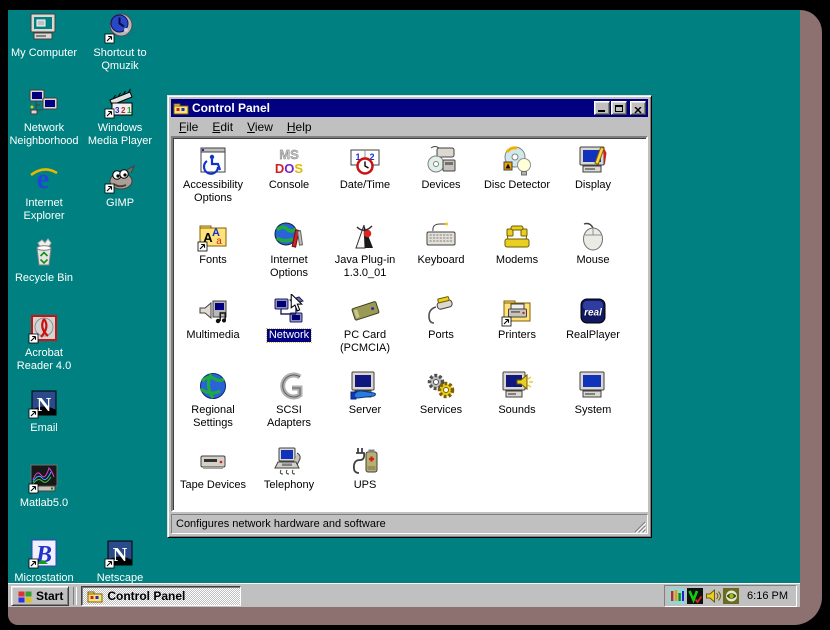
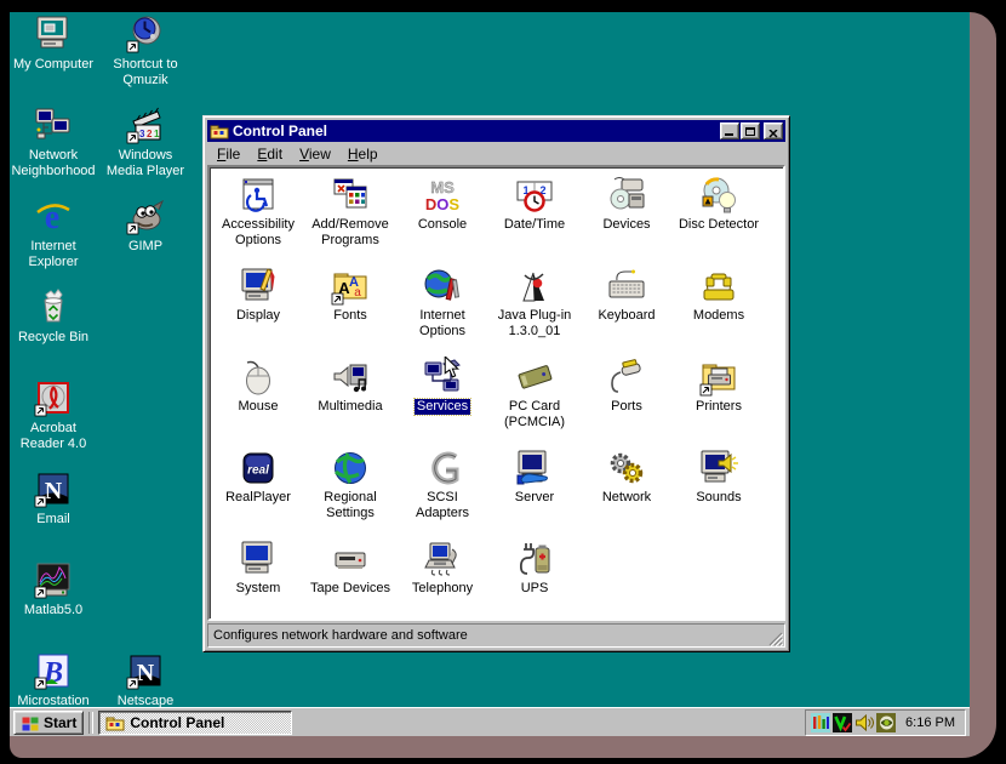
  My Computer
  Shortcut to Qmuzik
  Network Neighborhood
  3
  2
  1
  Windows Media Player
  e
  Internet Explorer
  GIMP
  Recycle Bin
  Acrobat Reader 4.0
  N
  Email
  Matlab5.0
  B
  Microstation
  N
  Netscape
  Control Panel
  File
  Edit
  View
  Help
  Accessibility Options
+ Add/Remove Programs
  MS
  DOS
  Console
  1
  2
  Date/Time
  Devices
  Disc Detector
  Display
  A
  A
  a
  Fonts
  Internet Options
  Java Plug-in 1.3.0_01
  Keyboard
  Modems
  Mouse
  Multimedia
- Network
+ Services
  PC Card (PCMCIA)
  Ports
  Printers
  real
  RealPlayer
  Regional Settings
  SCSI Adapters
  Server
- Services
+ Network
  Sounds
  System
  Tape Devices
  Telephony
  UPS
  Configures network hardware and software
  Start
  Control Panel
  6:16 PM
